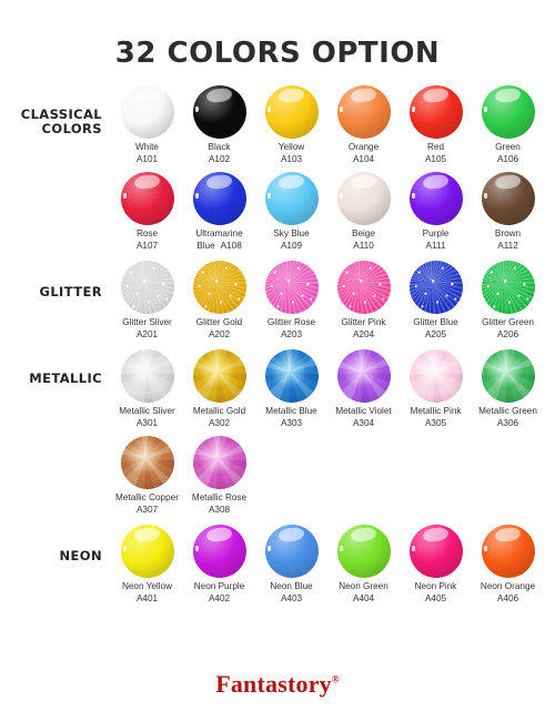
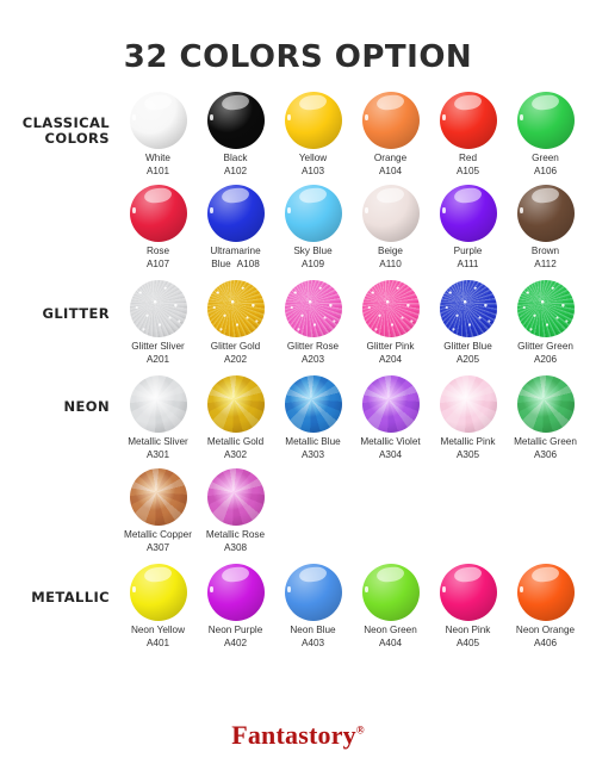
  32 COLORS OPTION
  CLASSICAL
  COLORS
  White
  A101
  Black
  A102
  Yellow
  A103
  Orange
  A104
  Red
  A105
  Green
  A106
  Rose
  A107
  Ultramarine Blue A108
  Sky Blue
  A109
  Beige
  A110
  Purple
  A111
  Brown
  A112
  GLITTER
  Glitter Sliver
  A201
  Glitter Gold
  A202
  Glitter Rose
  A203
  Glitter Pink
  A204
  Glitter Blue
  A205
  Glitter Green
  A206
- METALLIC
+ NEON
  Metallic Sliver
  A301
  Metallic Gold
  A302
  Metallic Blue
  A303
  Metallic Violet
  A304
  Metallic Pink
  A305
  Metallic Green
  A306
  Metallic Copper
  A307
  Metallic Rose
  A308
- NEON
+ METALLIC
  Neon Yellow
  A401
  Neon Purple
  A402
  Neon Blue
  A403
  Neon Green
  A404
  Neon Pink
  A405
  Neon Orange
  A406
  Fantastory®
